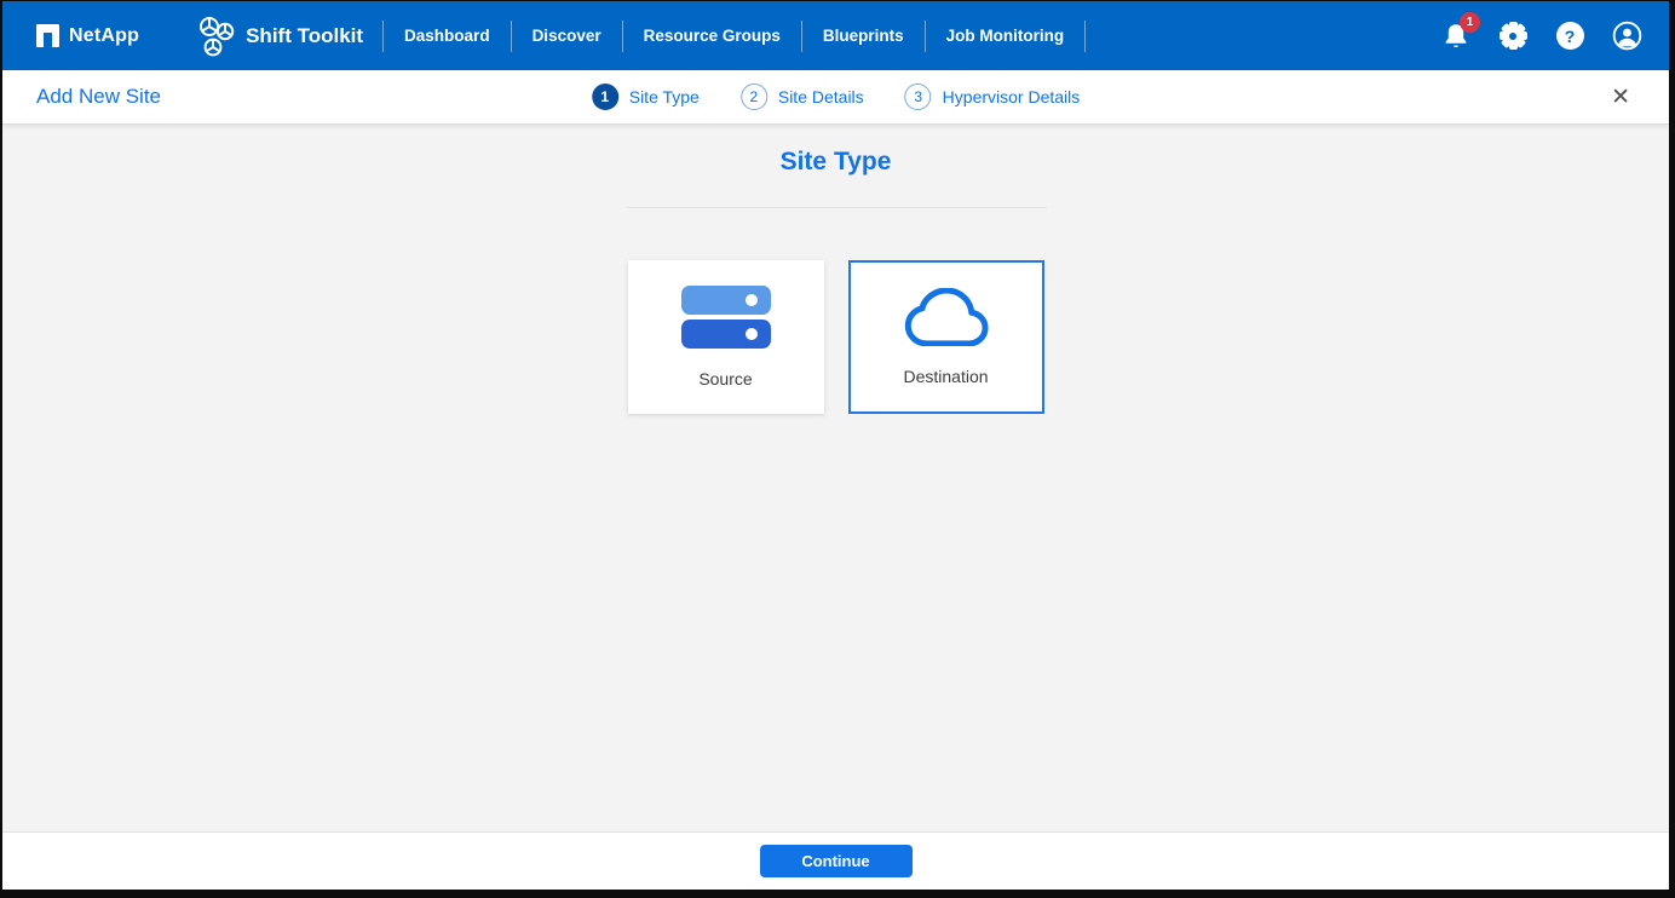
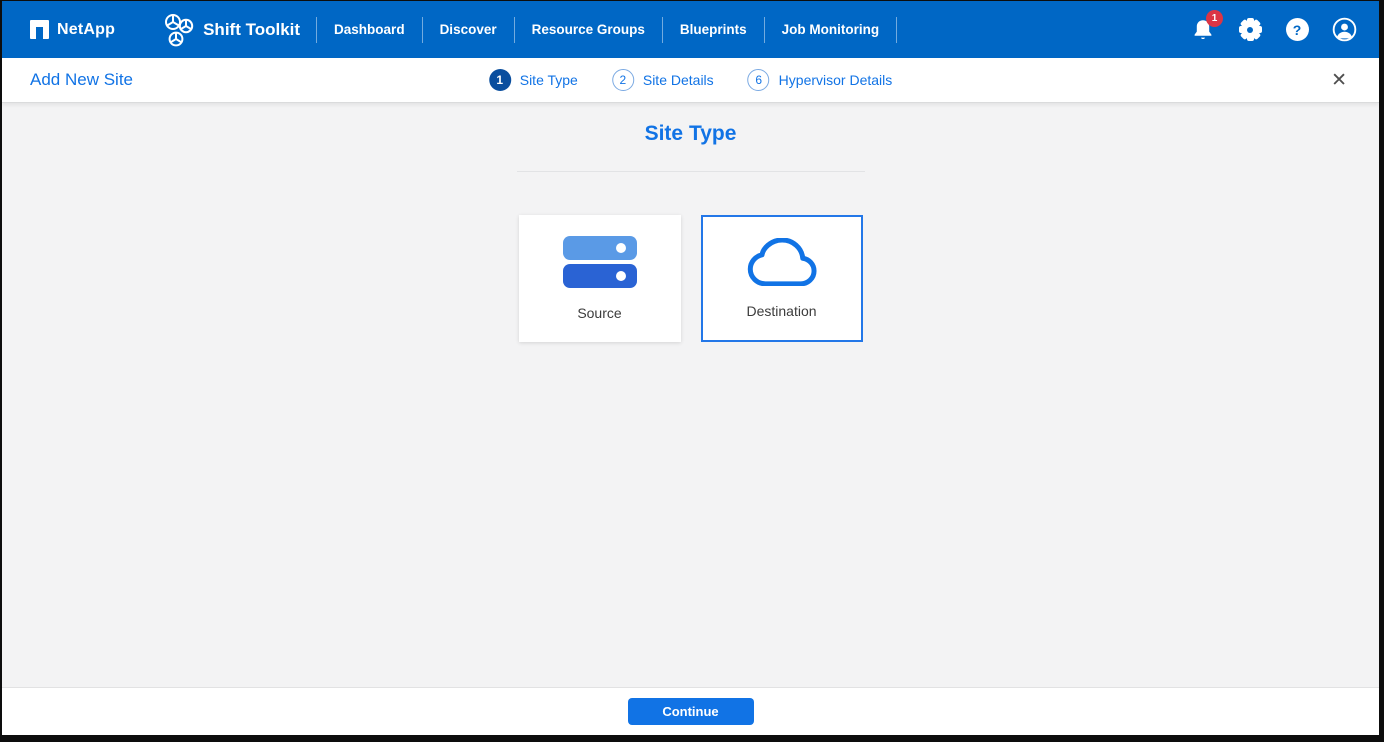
  NetApp
  Shift Toolkit
  Dashboard
  Discover
  Resource Groups
  Blueprints
  Job Monitoring
  1
  ?
  Add New Site
  1
  Site Type
  2
  Site Details
- 3
+ 6
  Hypervisor Details
  ✕
  Site Type
  Source
  Destination
  Continue
